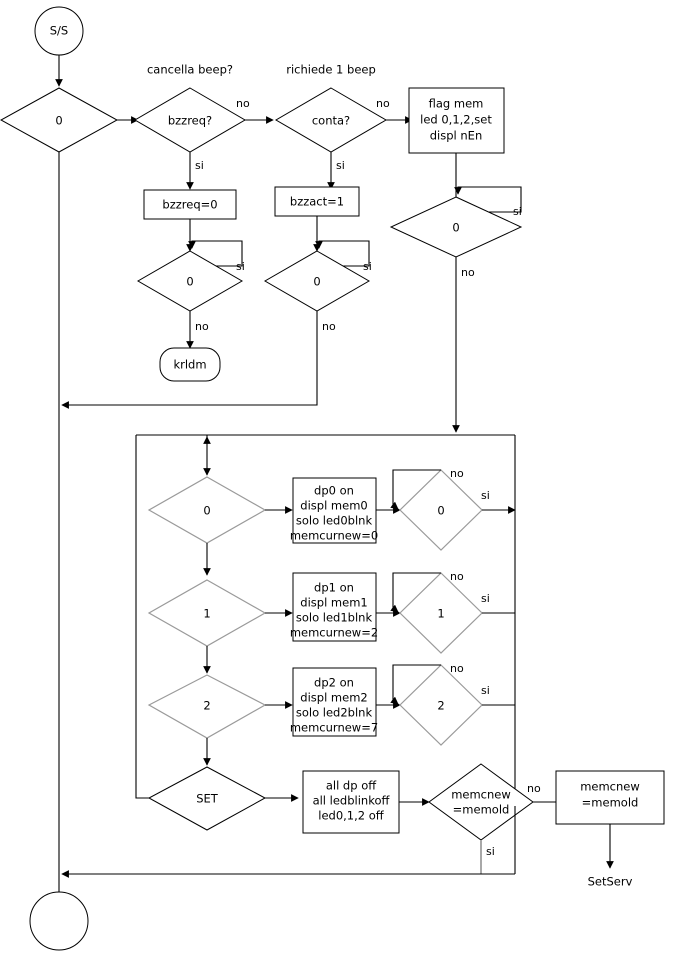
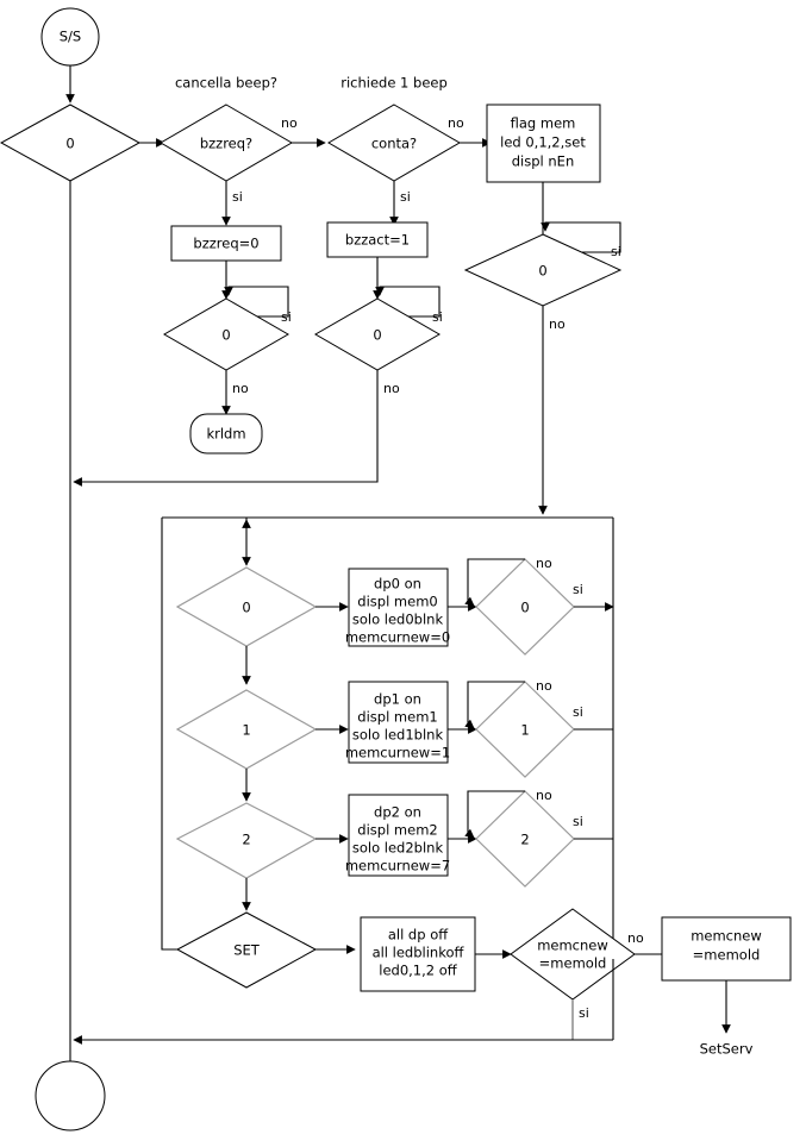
  S/S
  0
  cancella beep?
  richiede 1 beep
  bzzreq?
  no
  si
  conta?
  no
  si
  bzzreq=0
  bzzact=1
  flag mem
  led 0,1,2,set
  displ nEn
  0
  si
  no
  krldm
  0
  si
  no
  0
  si
  no
  0
  1
  2
  SET
  dp0 on
  displ mem0
  solo led0blnk
  memcurnew=0
  dp1 on
  displ mem1
  solo led1blnk
- memcurnew=2
+ memcurnew=1
  dp2 on
  displ mem2
  solo led2blnk
  memcurnew=7
  all dp off
  all ledblinkoff
  led0,1,2 off
  0
  no
  si
  1
  no
  si
  2
  no
  si
  memcnew
  =memold
  no
  si
  memcnew
  =memold
  SetServ
